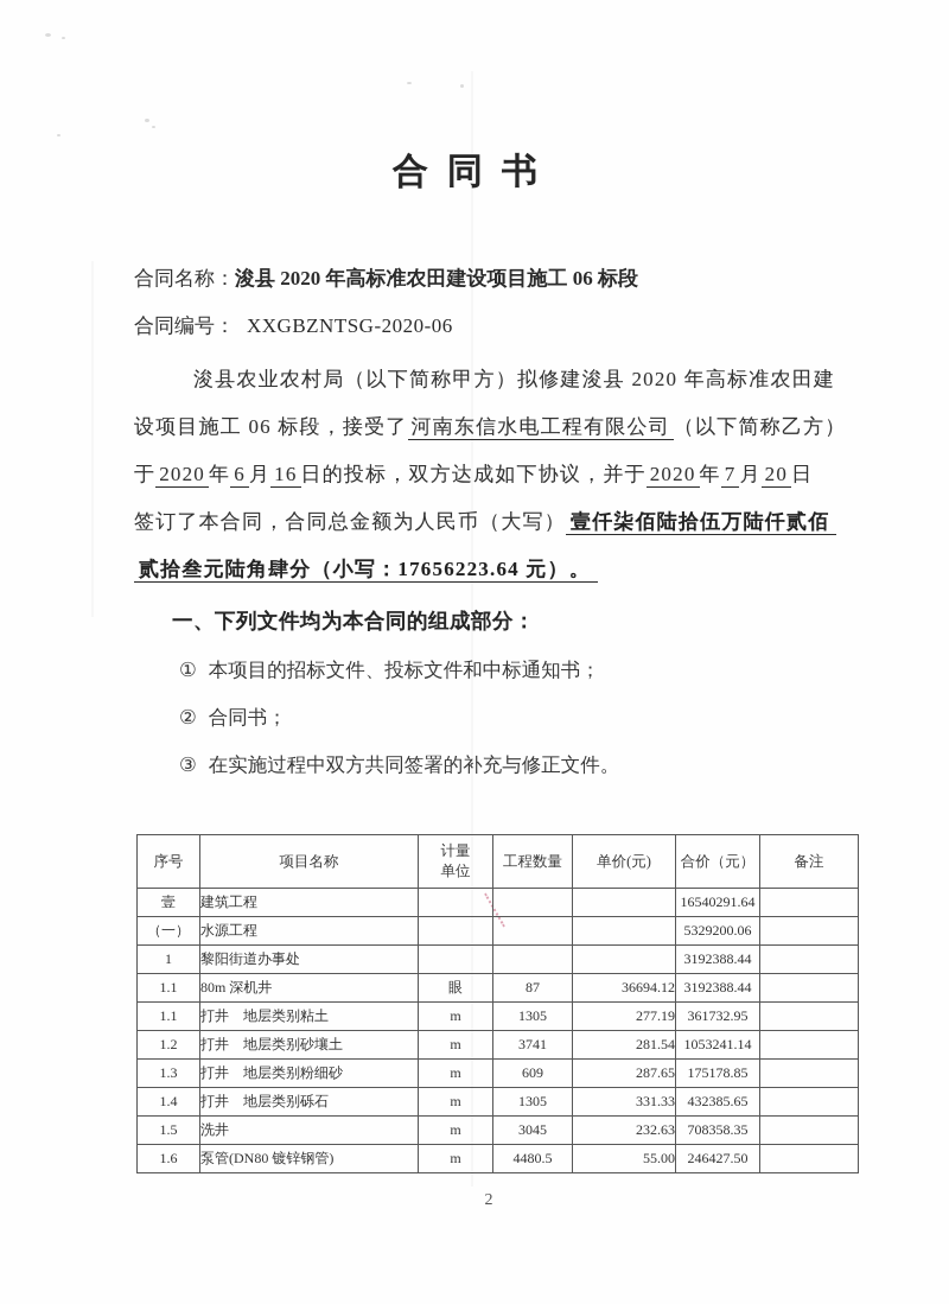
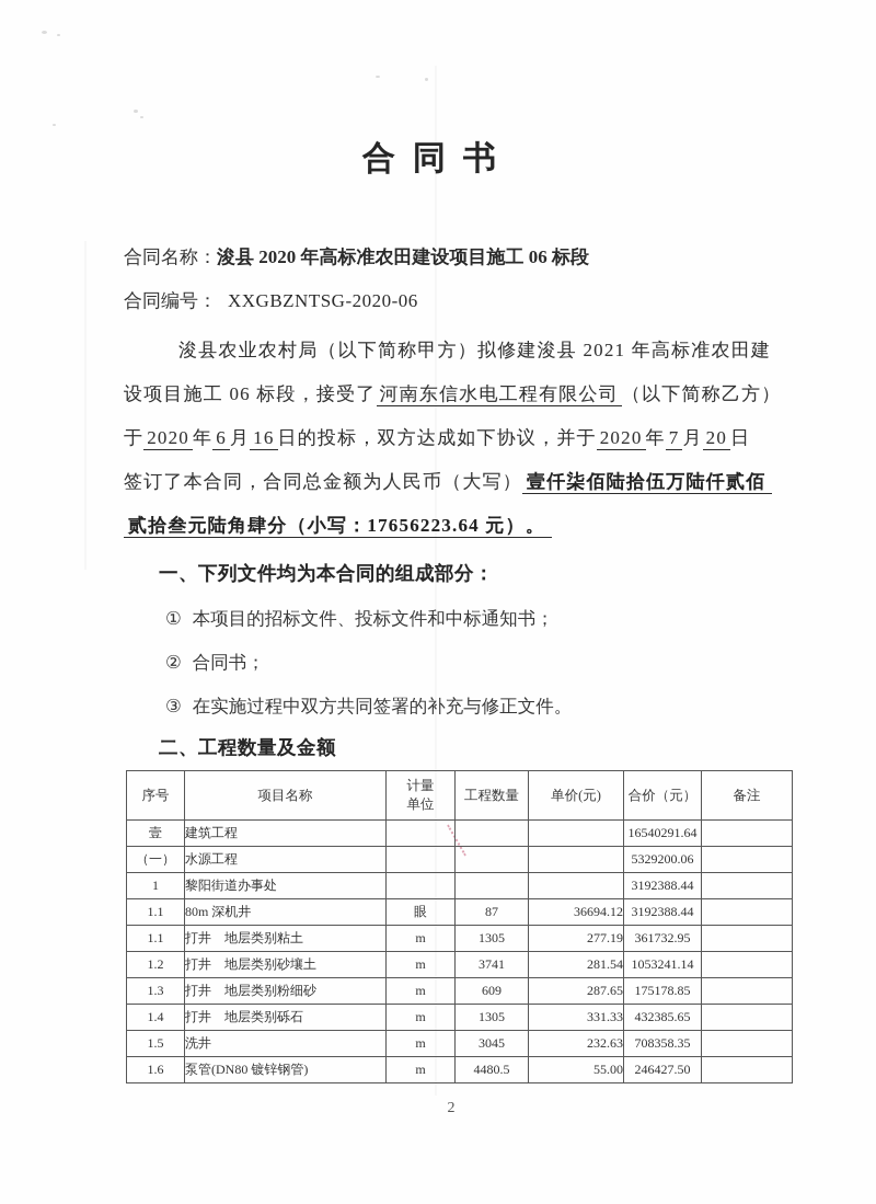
  合同书
  合同名称：浚县 2020 年高标准农田建设项目施工 06 标段
  合同编号： XXGBZNTSG-2020-06
- 浚县农业农村局（以下简称甲方）拟修建浚县 2020 年高标准农田建
+ 浚县农业农村局（以下简称甲方）拟修建浚县 2021 年高标准农田建
  设项目施工 06 标段，接受了 河南东信水电工程有限公司 （以下简称乙方）
  于 2020 年 6 月 16 日的投标，双方达成如下协议，并于 2020 年 7 月 20 日
  签订了本合同，合同总金额为人民币（大写） 壹仟柒佰陆拾伍万陆仟贰佰
  贰拾叁元陆角肆分（小写：17656223.64 元）。
  一、下列文件均为本合同的组成部分：
  ① 本项目的招标文件、投标文件和中标通知书；
  ② 合同书；
  ③ 在实施过程中双方共同签署的补充与修正文件。
+ 二、工程数量及金额
  序号	项目名称	计量单位	工程数量	单价(元)	合价（元）	备注
  壹	建筑工程				16540291.64
  （一）	水源工程				5329200.06
  1	黎阳街道办事处				3192388.44
  1.1	80m 深机井	眼	87	36694.12	3192388.44
  1.1	打井 地层类别粘土	m	1305	277.19	361732.95
  1.2	打井 地层类别砂壤土	m	3741	281.54	1053241.14
  1.3	打井 地层类别粉细砂	m	609	287.65	175178.85
  1.4	打井 地层类别砾石	m	1305	331.33	432385.65
  1.5	洗井	m	3045	232.63	708358.35
  1.6	泵管(DN80 镀锌钢管)	m	4480.5	55.00	246427.50
  2
